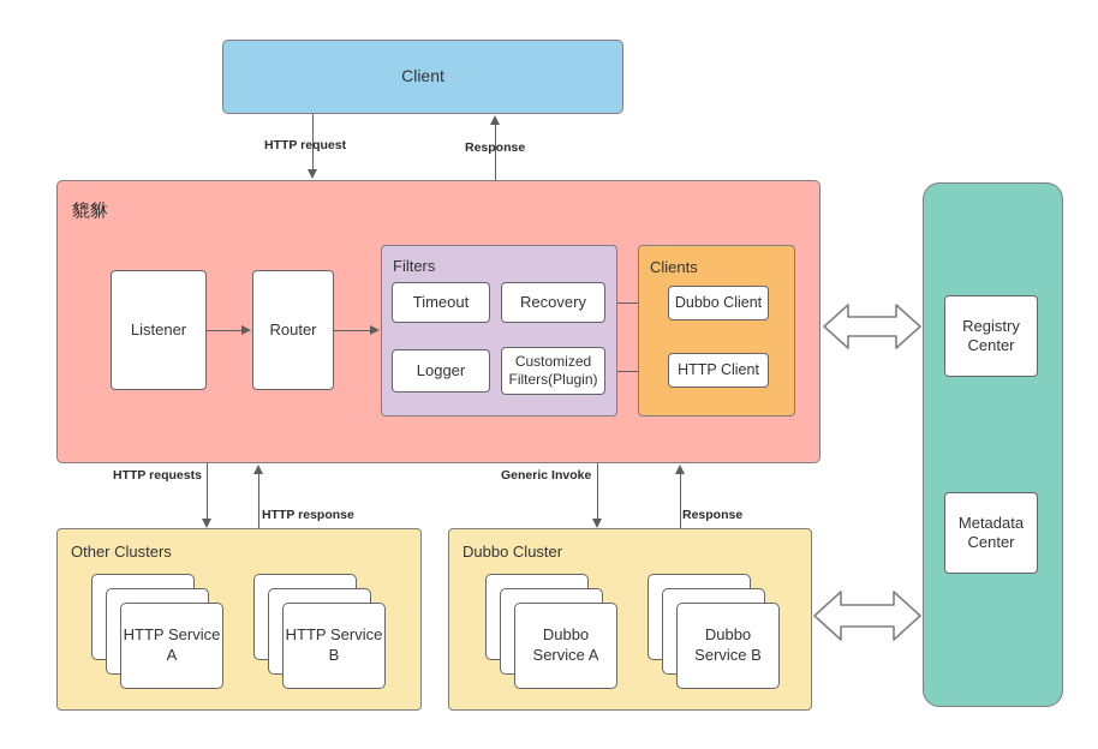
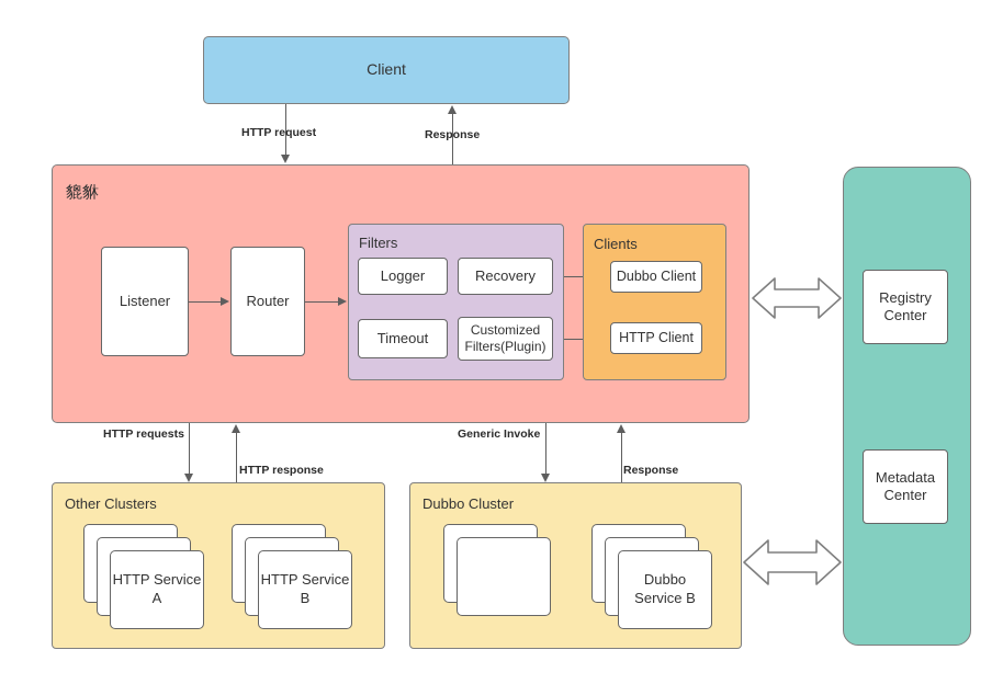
  Client
  HTTP request
  Response
  貔貅
  Listener
  Router
  Filters
- Timeout
+ Logger
  Recovery
- Logger
+ Timeout
  Customized Filters(Plugin)
  Clients
  Dubbo Client
  HTTP Client
  Registry Center
  Metadata Center
  HTTP requests
  HTTP response
  Generic Invoke
  Response
  Other Clusters
  HTTP Service A
  HTTP Service B
  Dubbo Cluster
- Dubbo Service A
  Dubbo Service B
